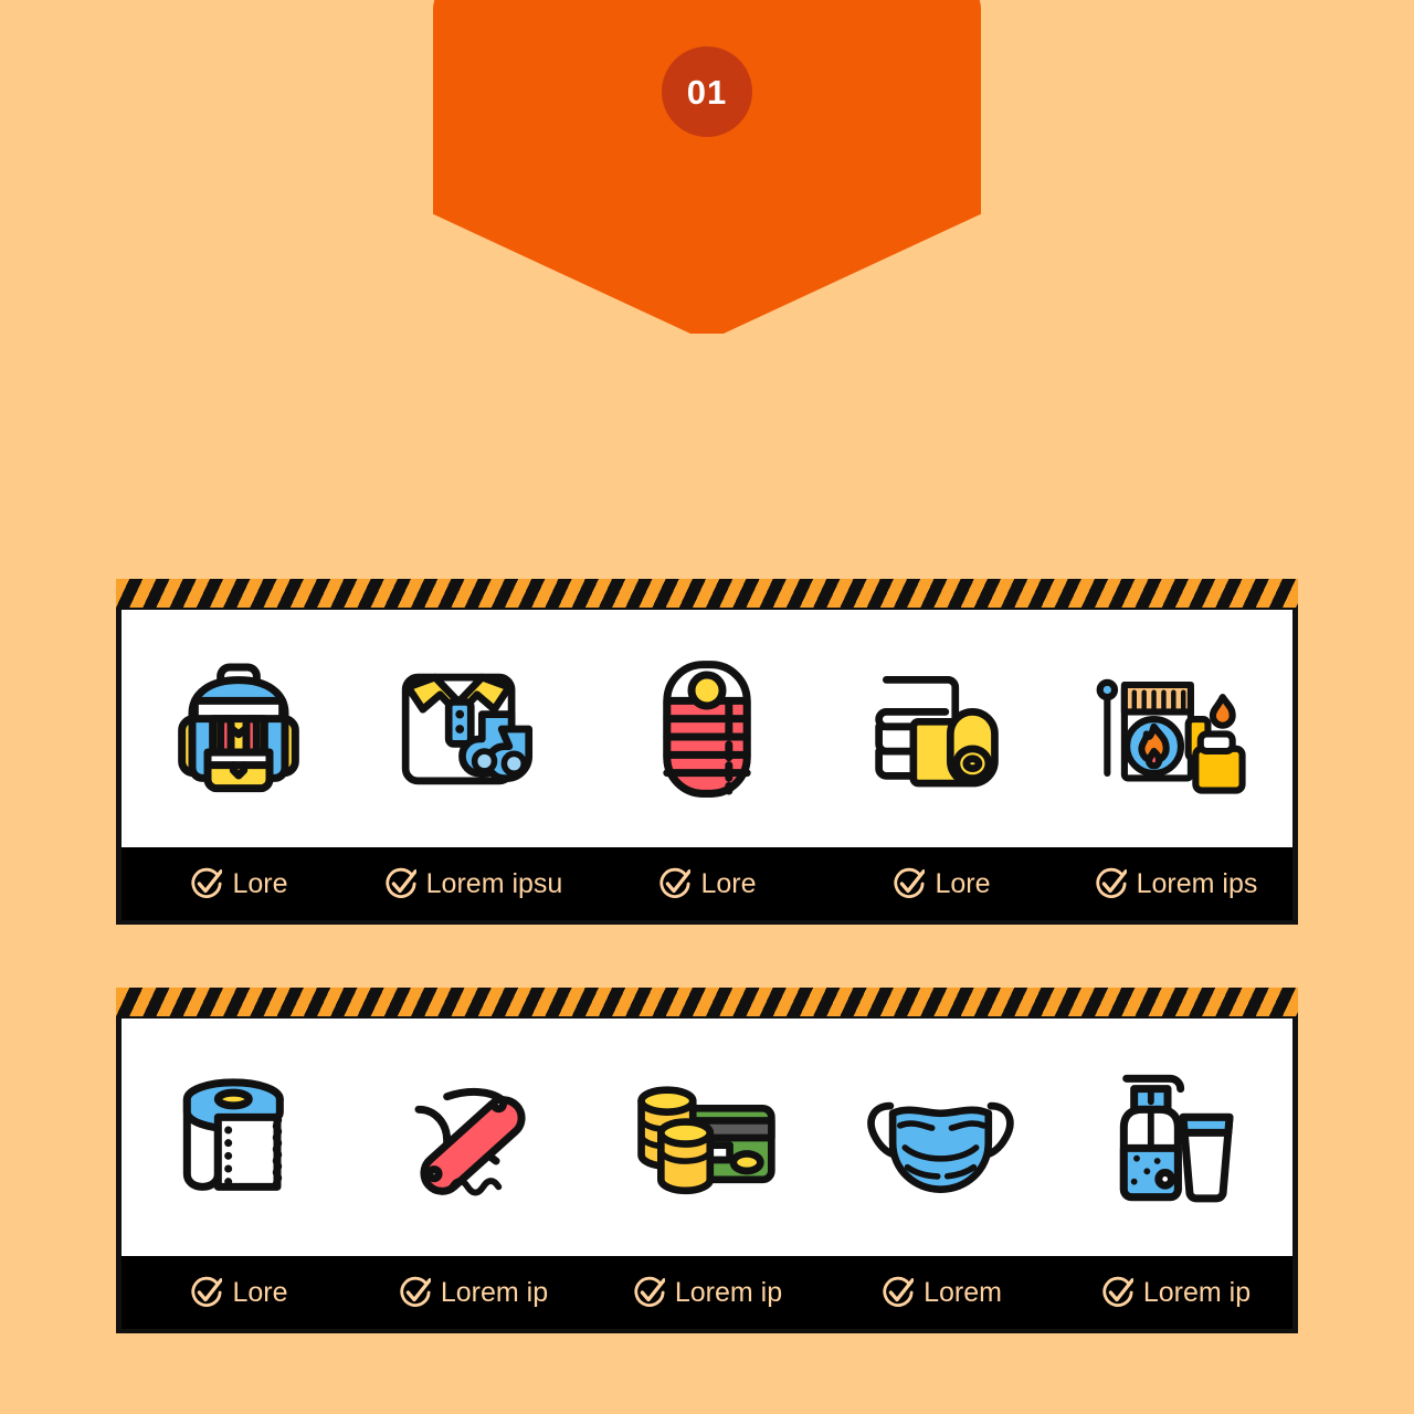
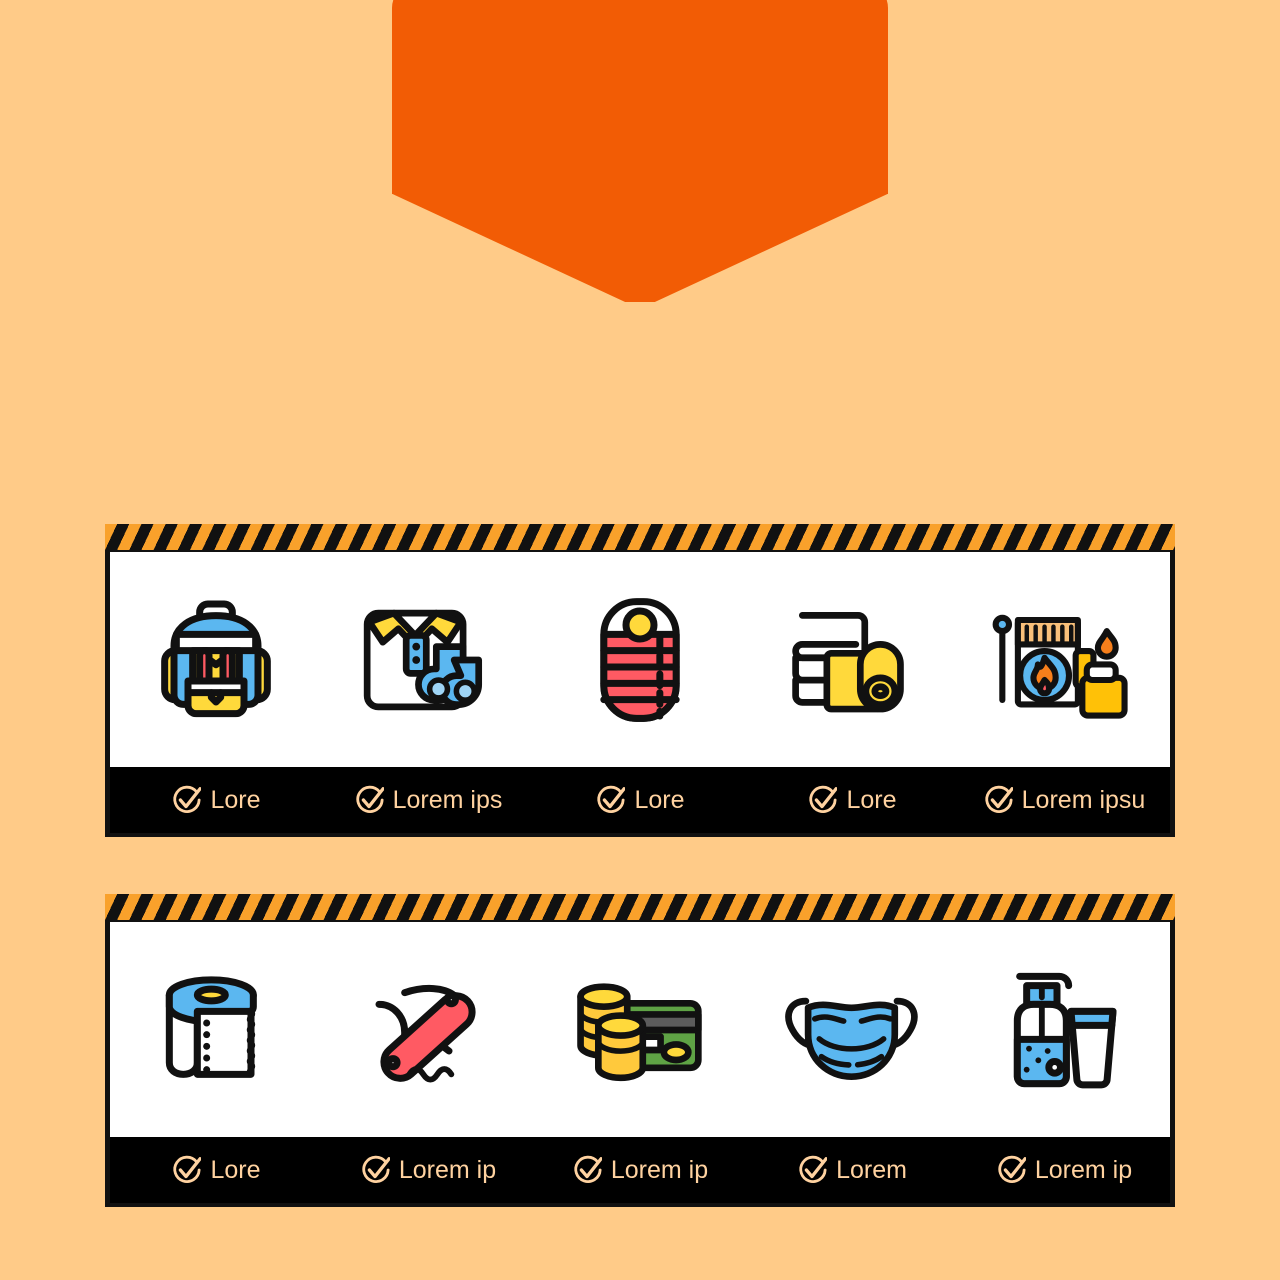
- 01
  Lore
- Lorem ipsu
+ Lorem ips
  Lore
  Lore
- Lorem ips
+ Lorem ipsu
  Lore
  Lorem ip
  Lorem ip
  Lorem
  Lorem ip
